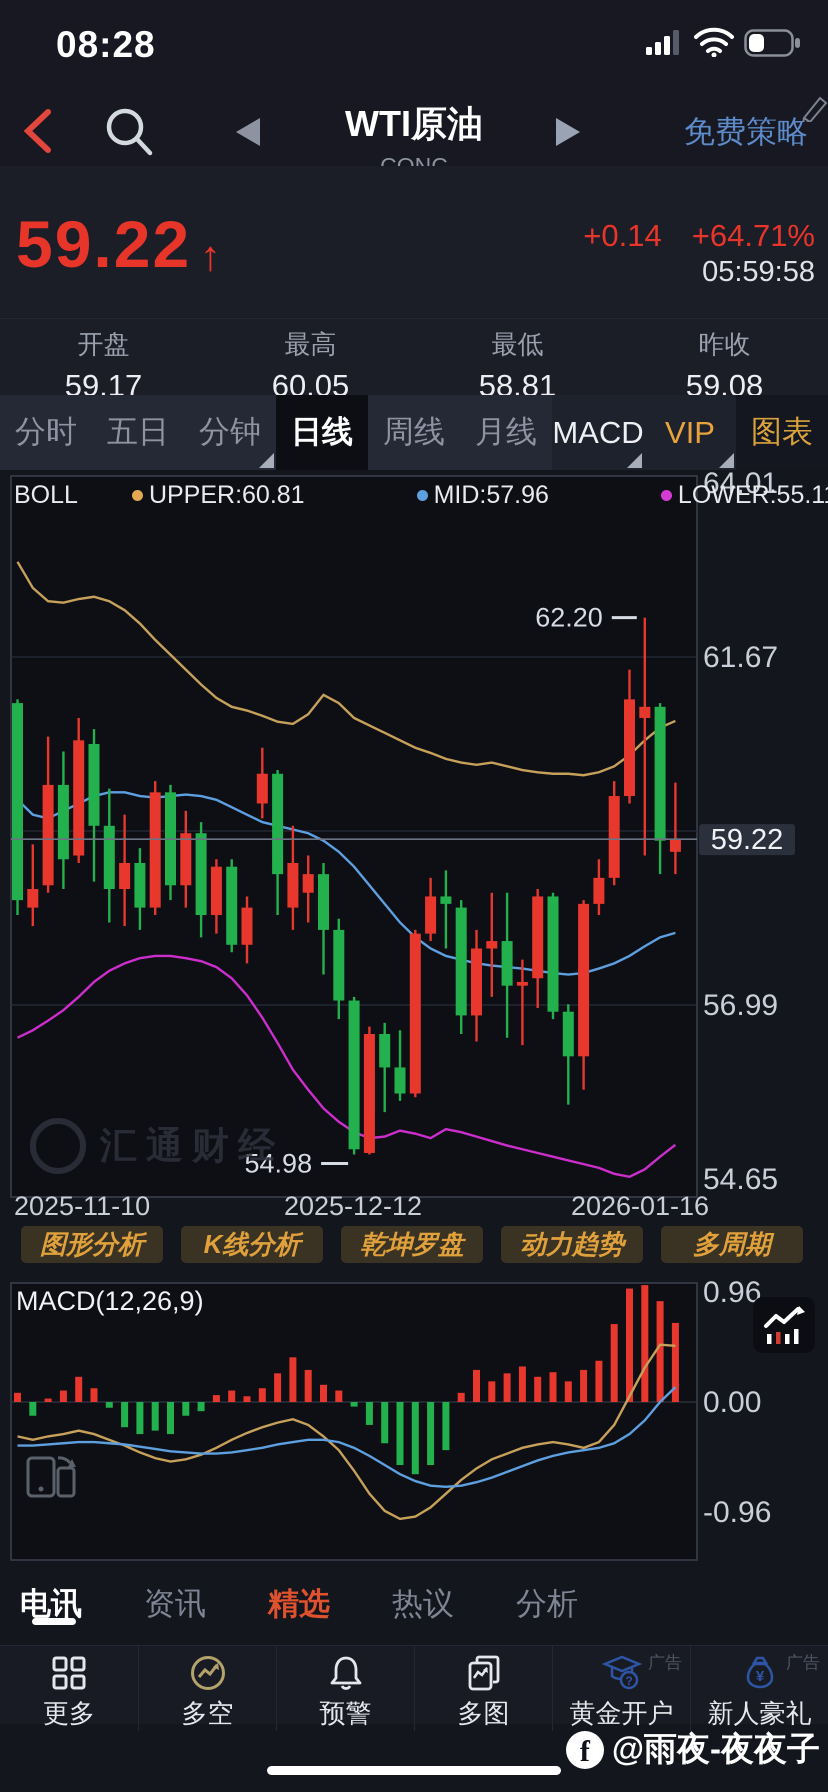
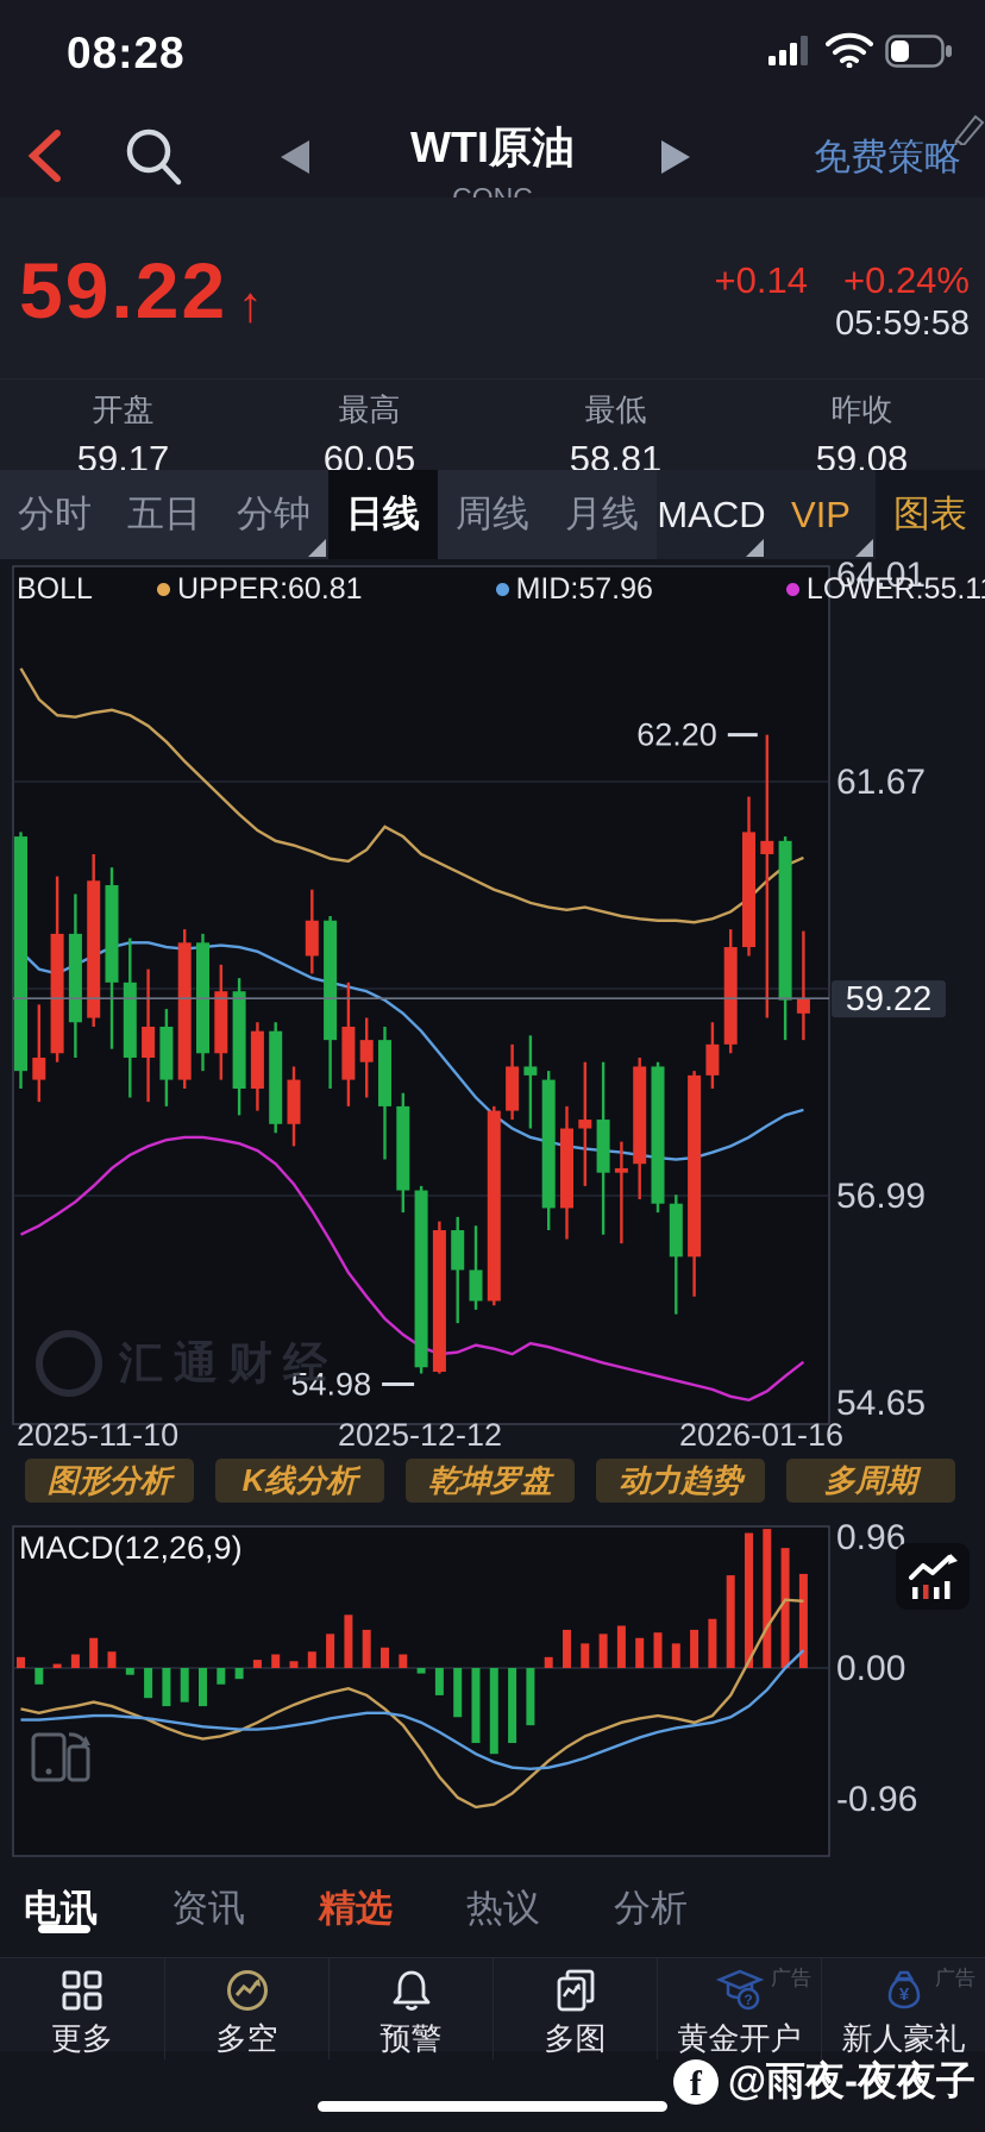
  08:28
  WTI原油
  免费策略
  59.22
  ↑
- +0.14 +64.71%
+ +0.14 +0.24%
  05:59:58
  开盘
  59.17
  最高
  60.05
  最低
  58.81
  昨收
  59.08
  分时
  五日
  分钟
  日线
  周线
  月线
  MACD
  VIP
  图表
  59.22
  64.01
  61.67
  56.99
  54.65
  62.20
  54.98
  2025-11-10
  2025-12-12
  2026-01-16
  BOLL
  UPPER:60.81
  MID:57.96
  LOWER:55.1
  汇通财经
  图形分析
  K线分析
  乾坤罗盘
  动力趋势
  多周期
  0.96
  0.00
  -0.96
  MACD(12,26,9)
  电讯
  资讯
  精选
  热议
  分析
  更多
  多空
  预警
  多图
  广告
  ?
  黄金开户
  广告
  ¥
  新人豪礼
  f
  @雨夜-夜夜子
